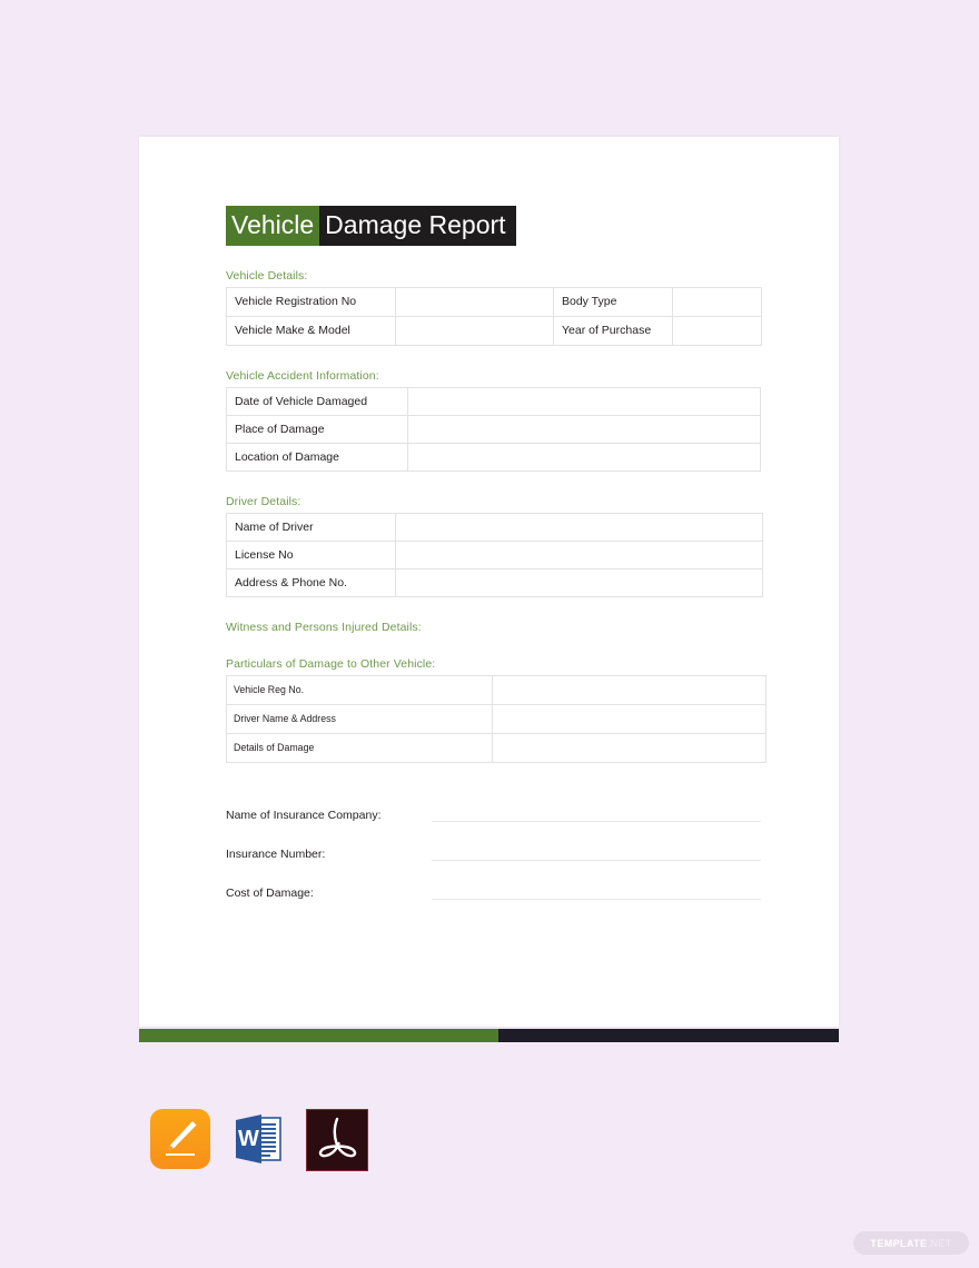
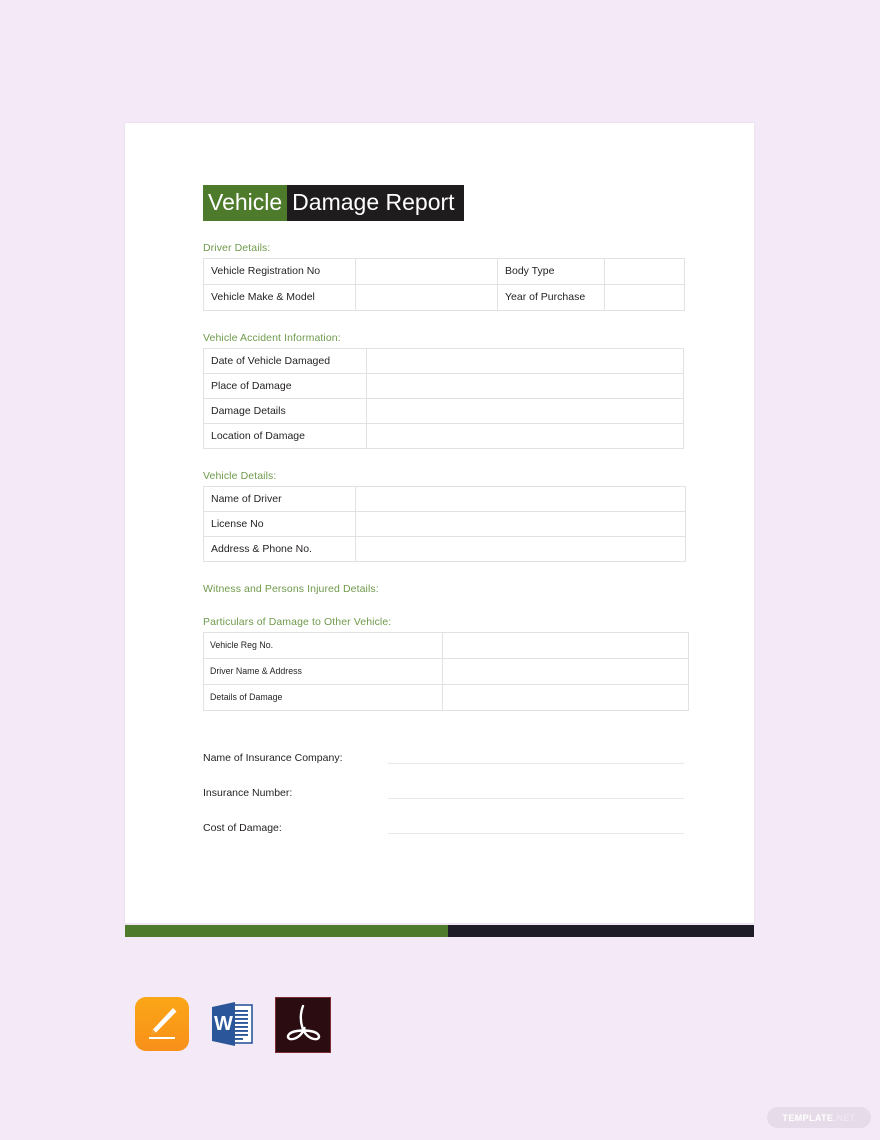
  Vehicle
  Damage Report
- Vehicle Details:
+ Driver Details:
  Vehicle Registration No		Body Type
  Vehicle Make & Model		Year of Purchase
  Vehicle Accident Information:
  Date of Vehicle Damaged
  Place of Damage
+ Damage Details
  Location of Damage
- Driver Details:
+ Vehicle Details:
  Name of Driver
  License No
  Address & Phone No.
  Witness and Persons Injured Details:
  Particulars of Damage to Other Vehicle:
  Vehicle Reg No.
  Driver Name & Address
  Details of Damage
  Name of Insurance Company:
  Insurance Number:
  Cost of Damage:
  W
  TEMPLATE
